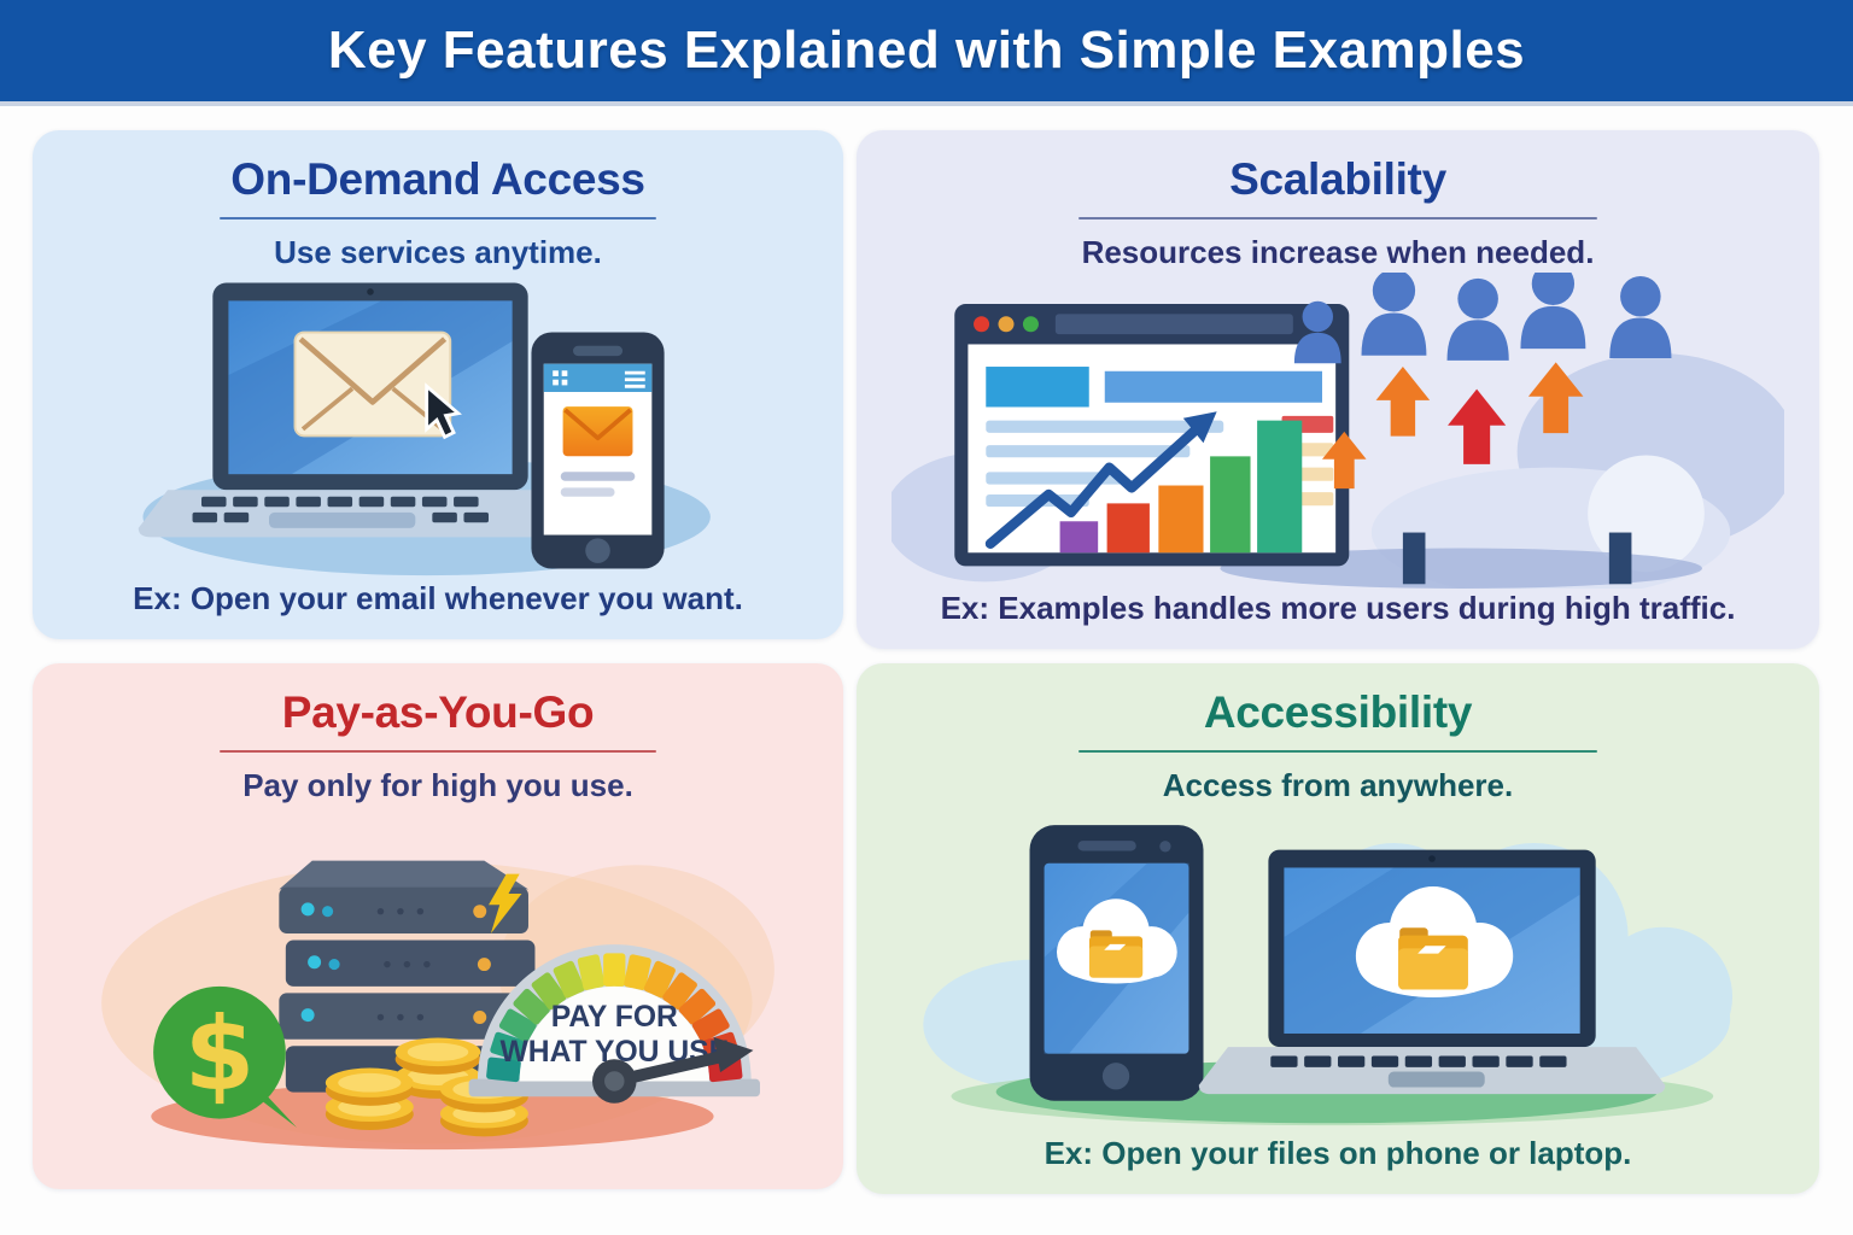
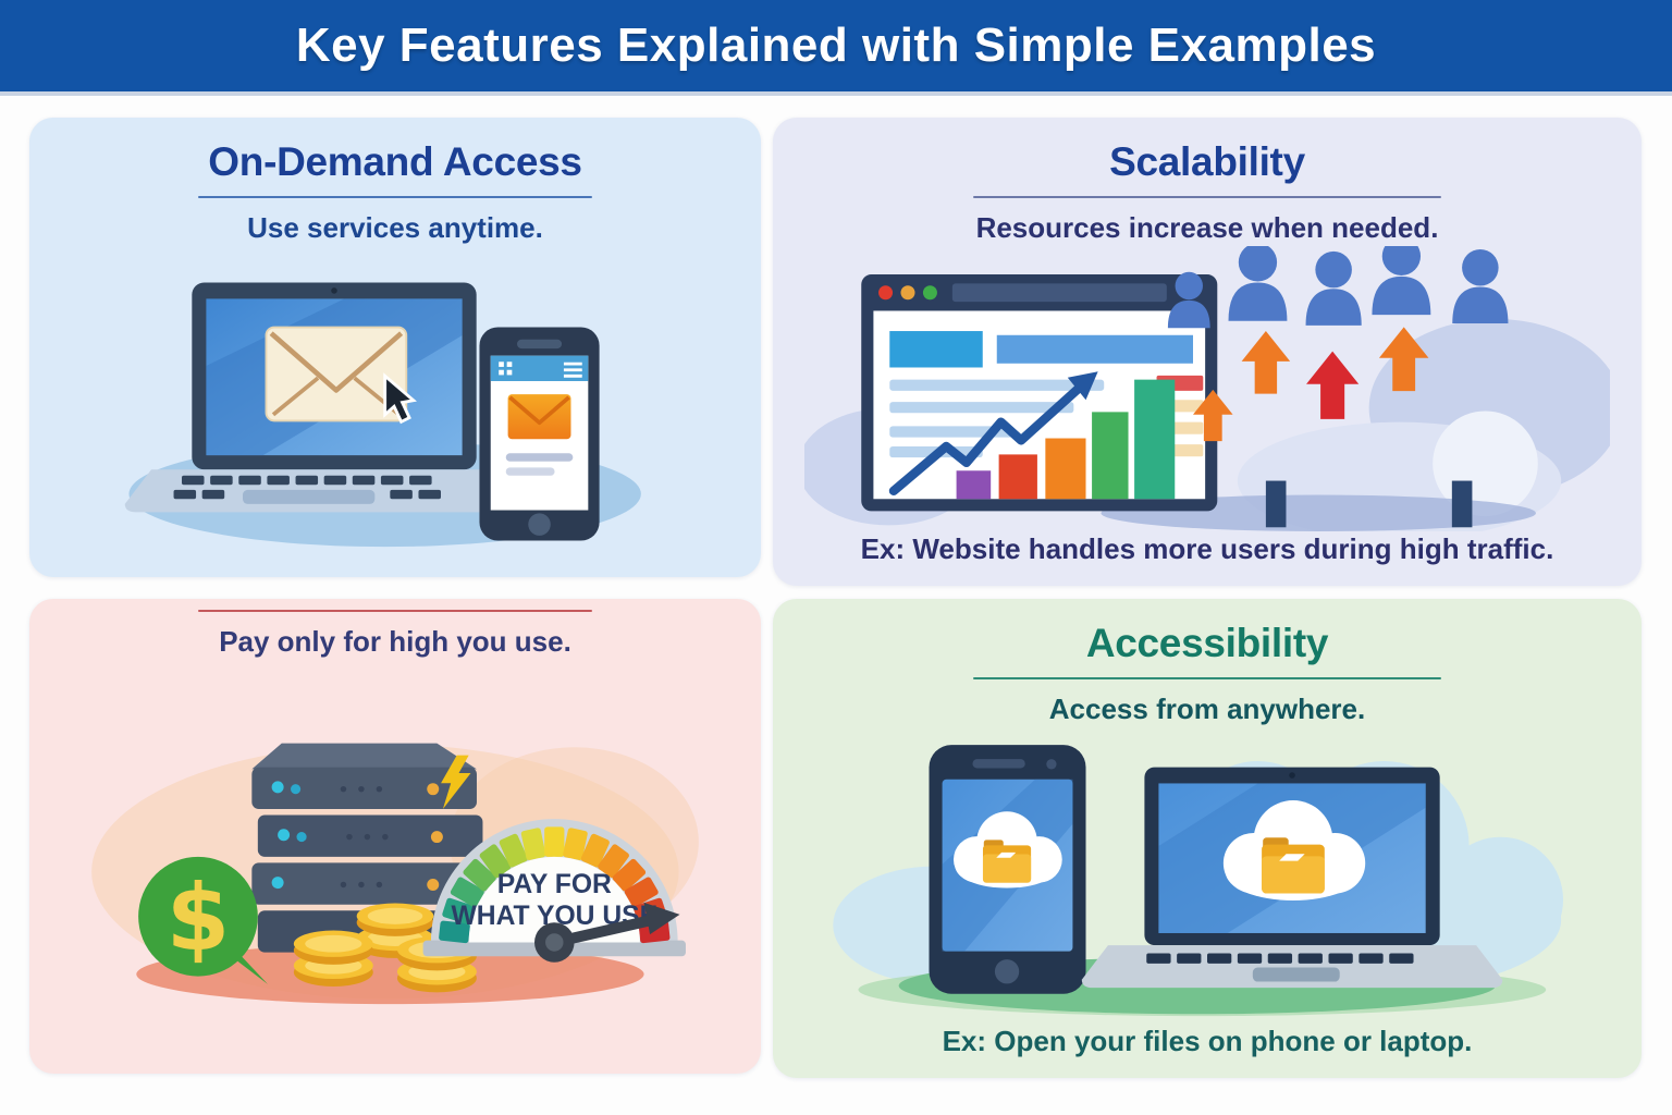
  Key Features Explained with Simple Examples
  On-Demand Access
  Use services anytime.
- Ex: Open your email whenever you want.
  Scalability
  Resources increase when needed.
- Ex: Examples handles more users during high traffic.
+ Ex: Website handles more users during high traffic.
- Pay-as-You-Go
  Pay only for high you use.
  $
  PAY FOR
  WHAT YOU US
  Accessibility
  Access from anywhere.
  Ex: Open your files on phone or laptop.
